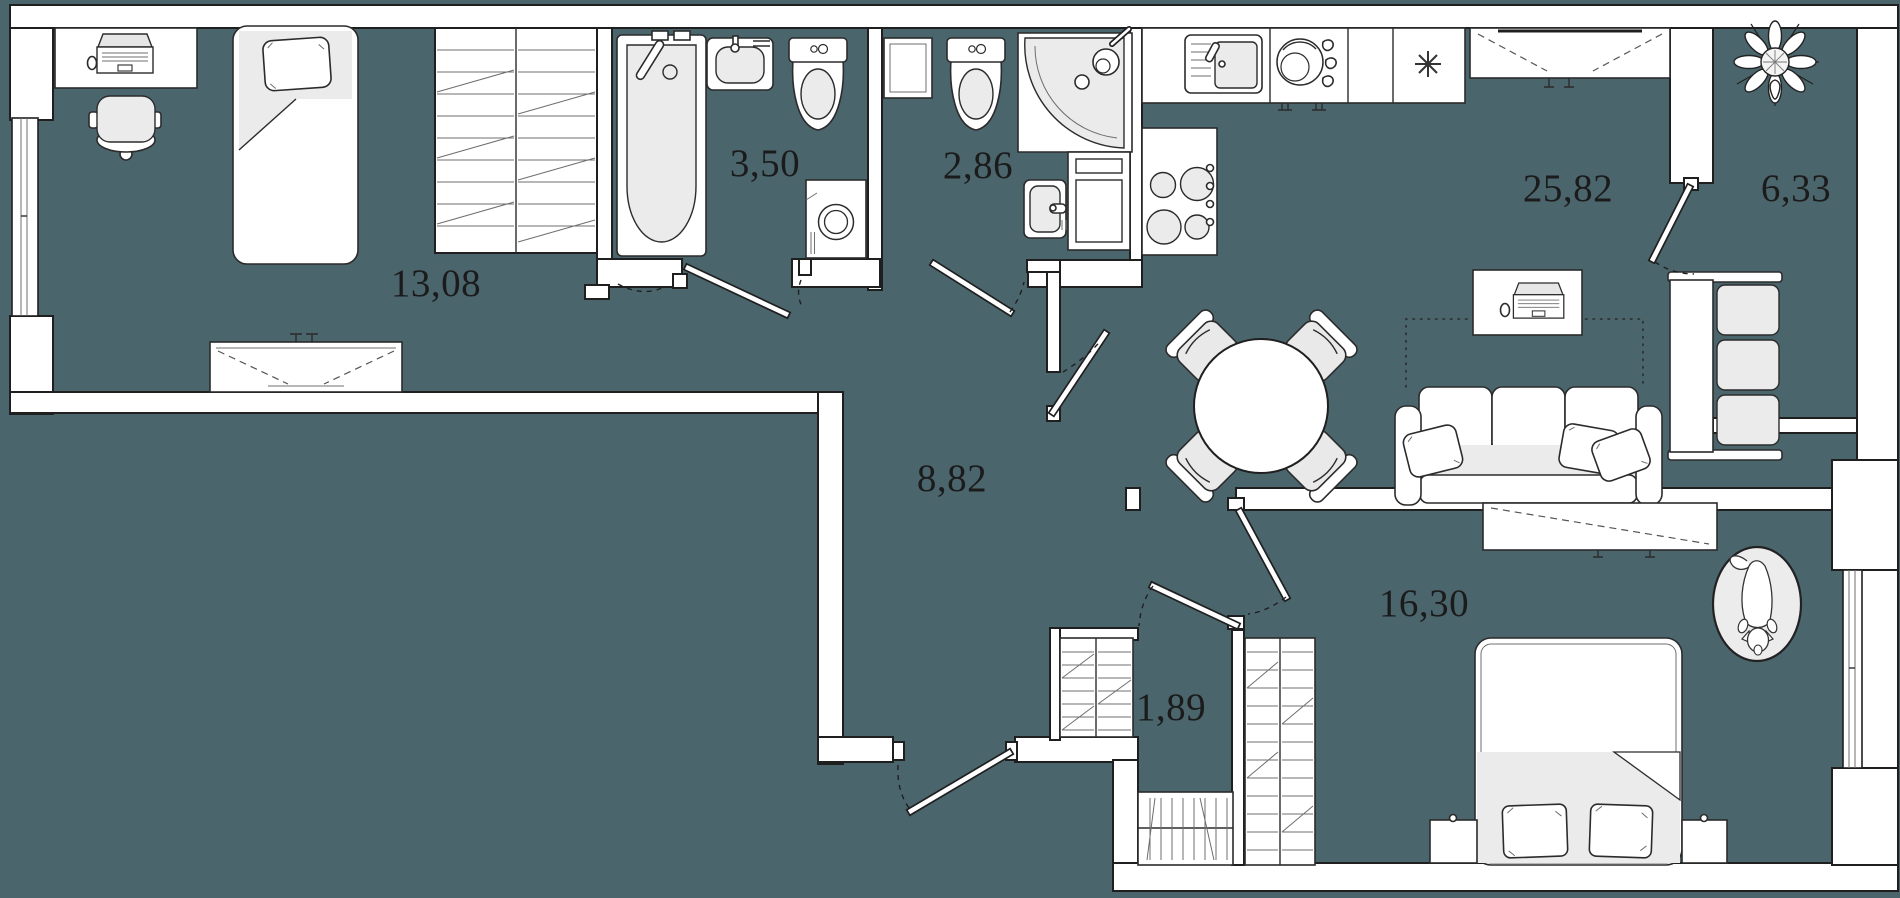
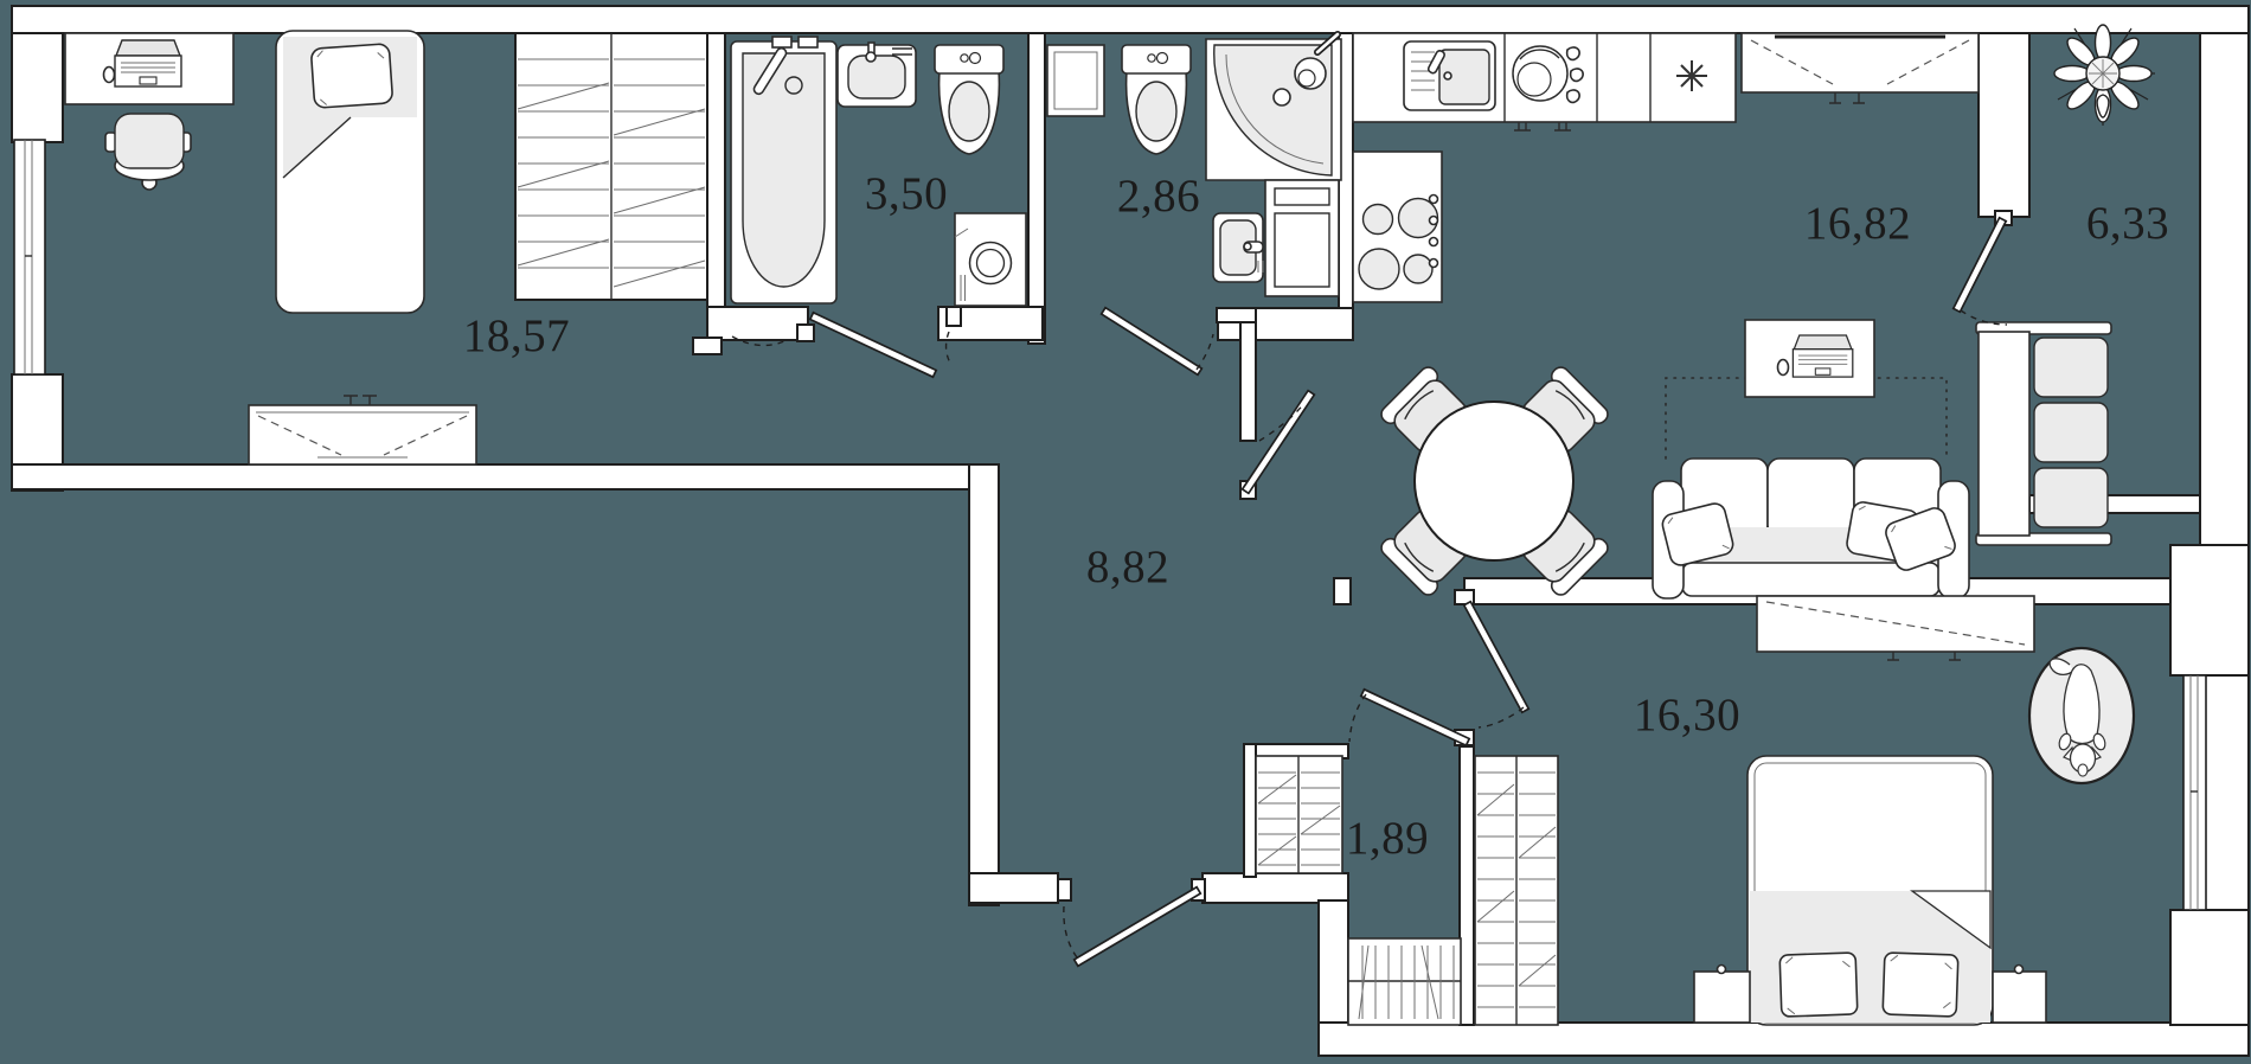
- 13,08
+ 18,57
  3,50
  2,86
  8,82
- 25,82
+ 16,82
  6,33
  16,30
  1,89
